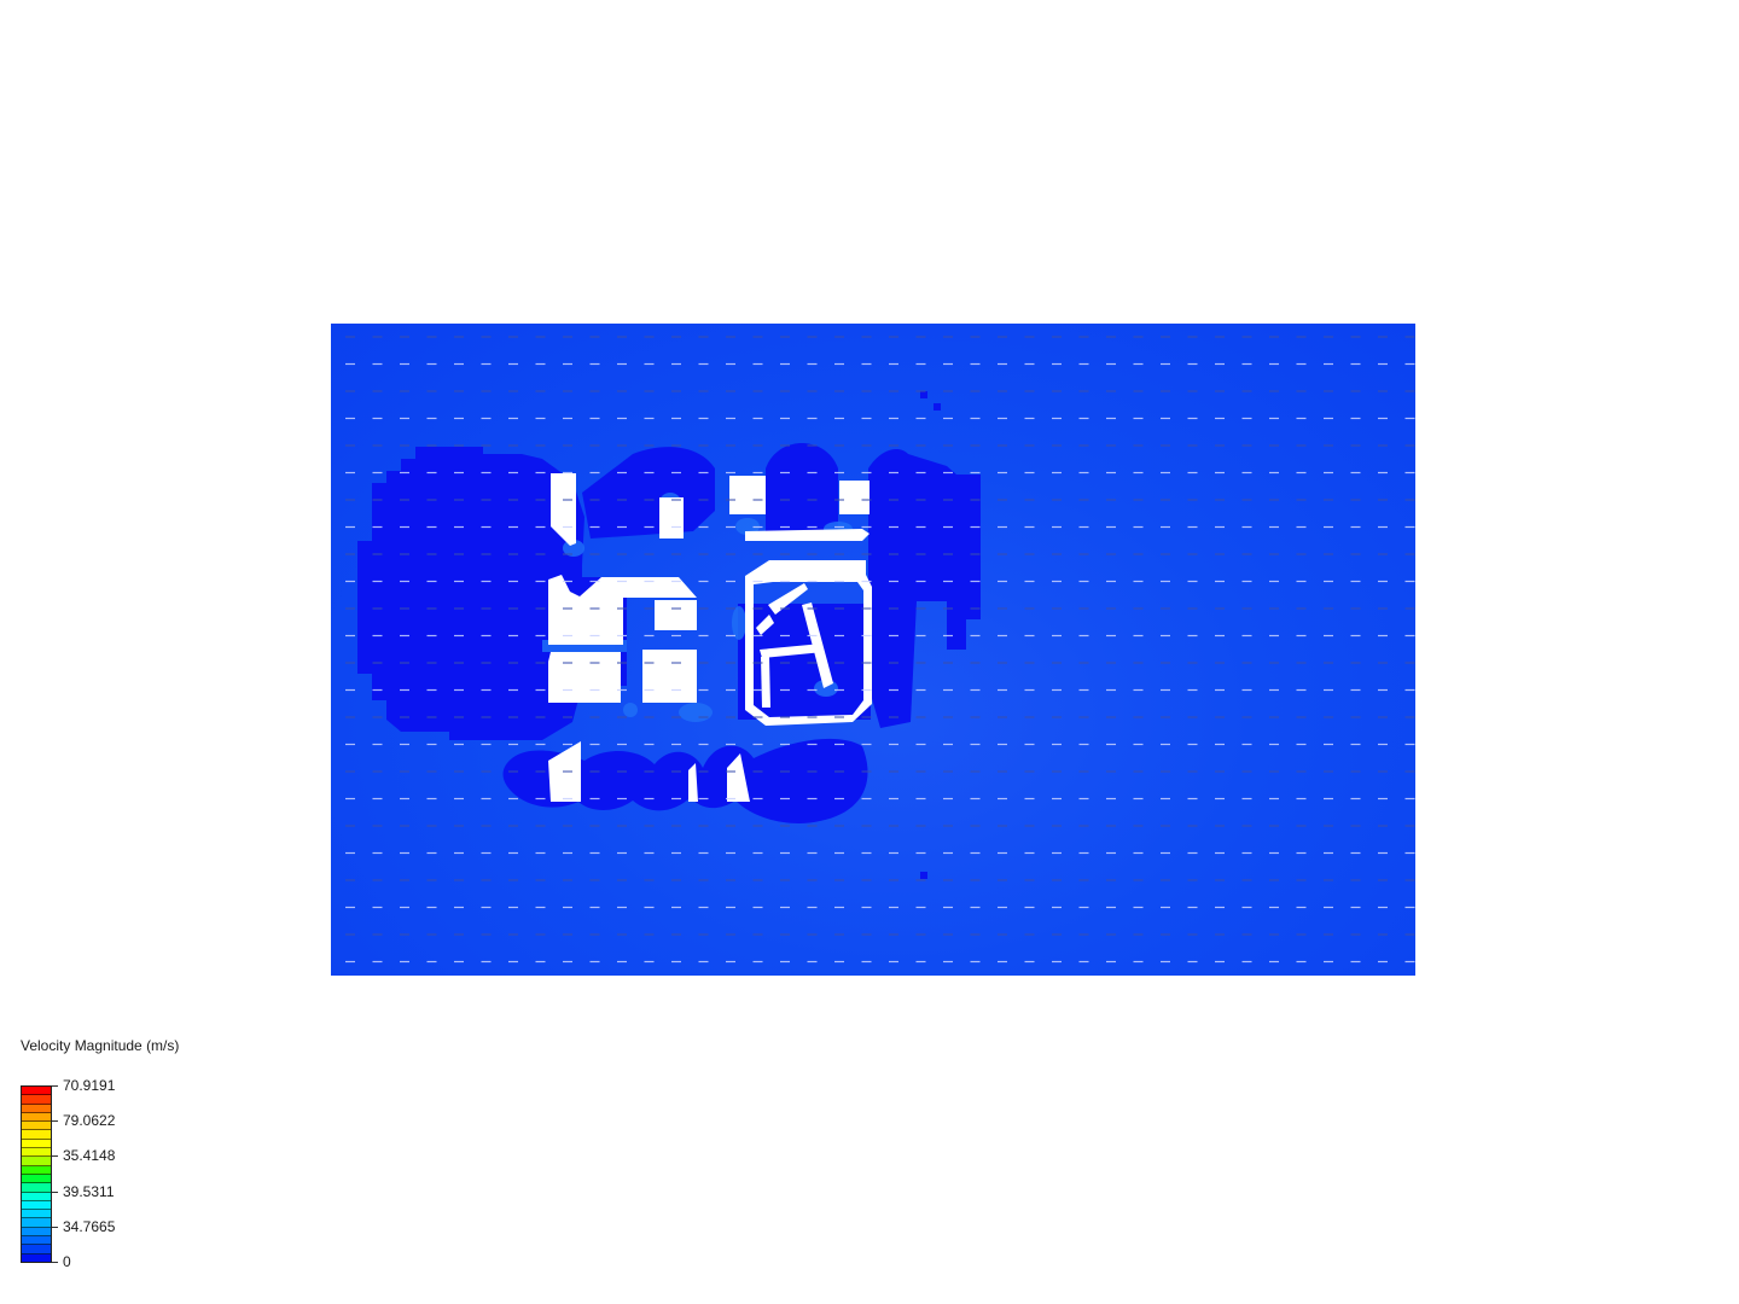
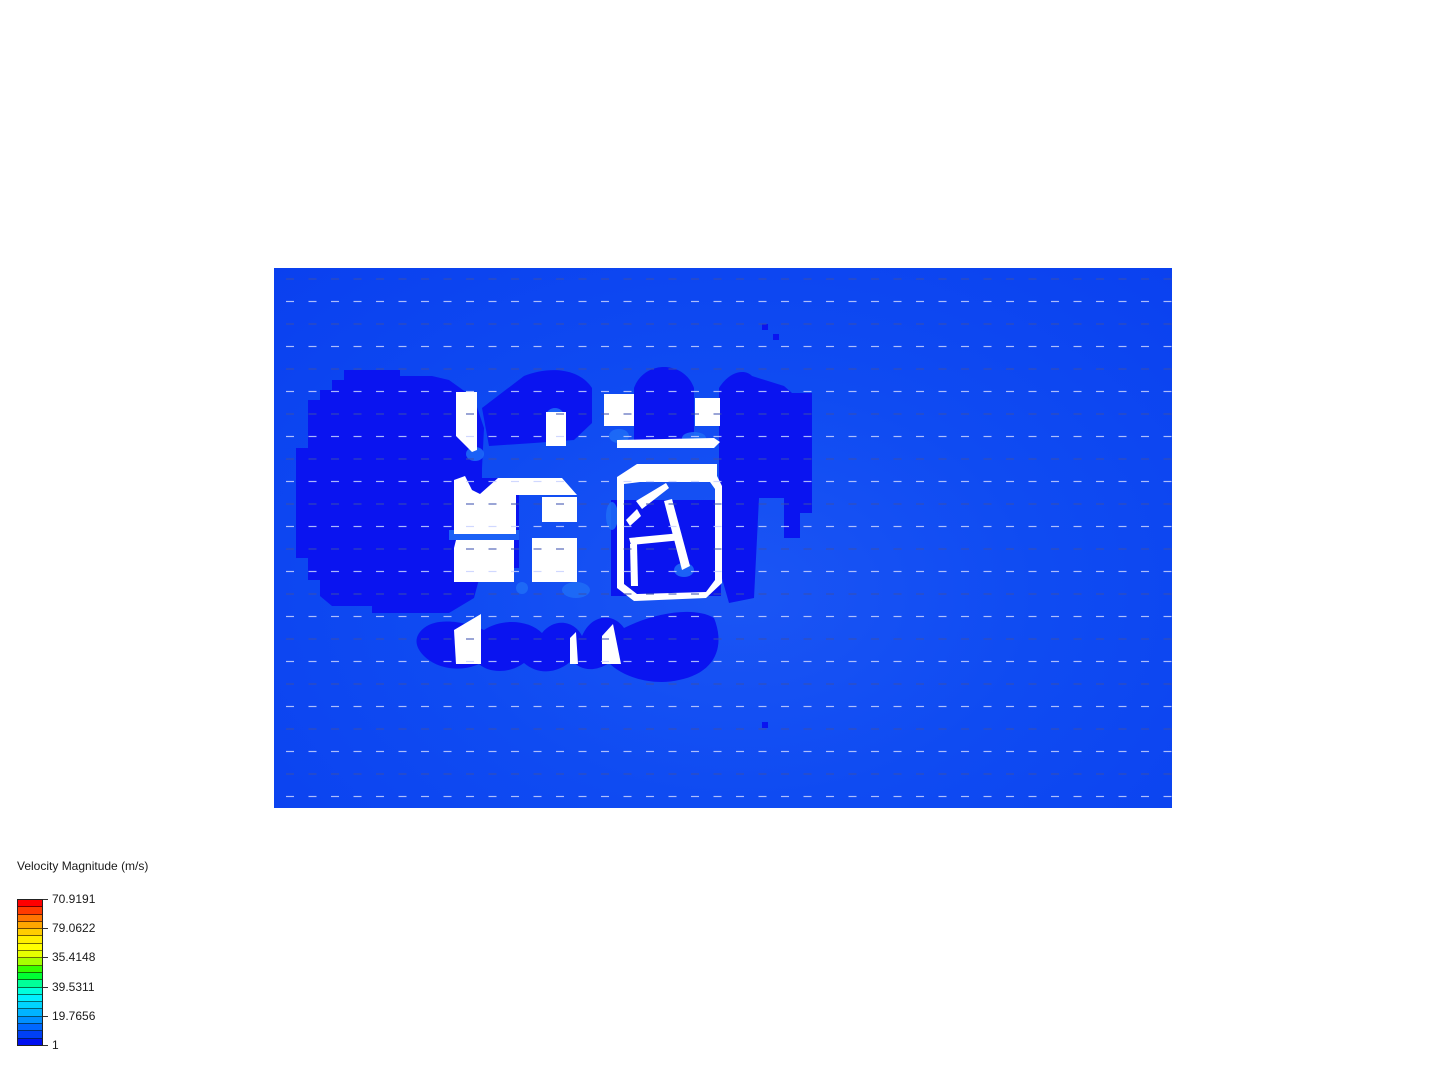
  Velocity Magnitude (m/s)
  70.9191
  79.0622
  35.4148
  39.5311
- 34.7665
+ 19.7656
- 0
+ 1
